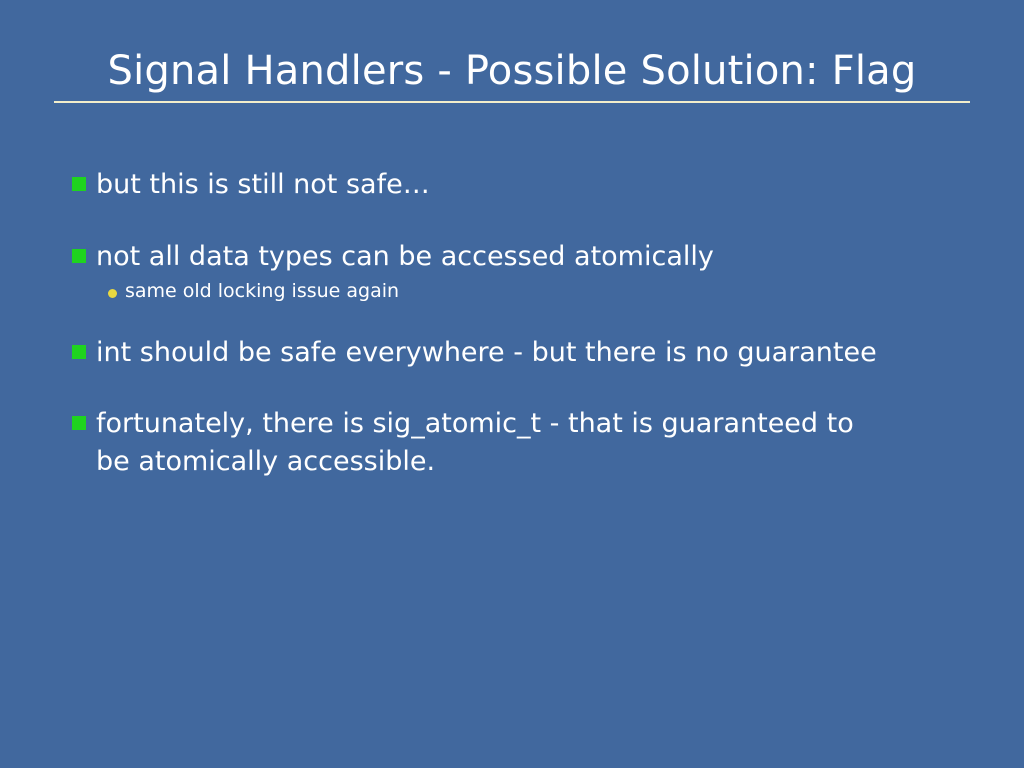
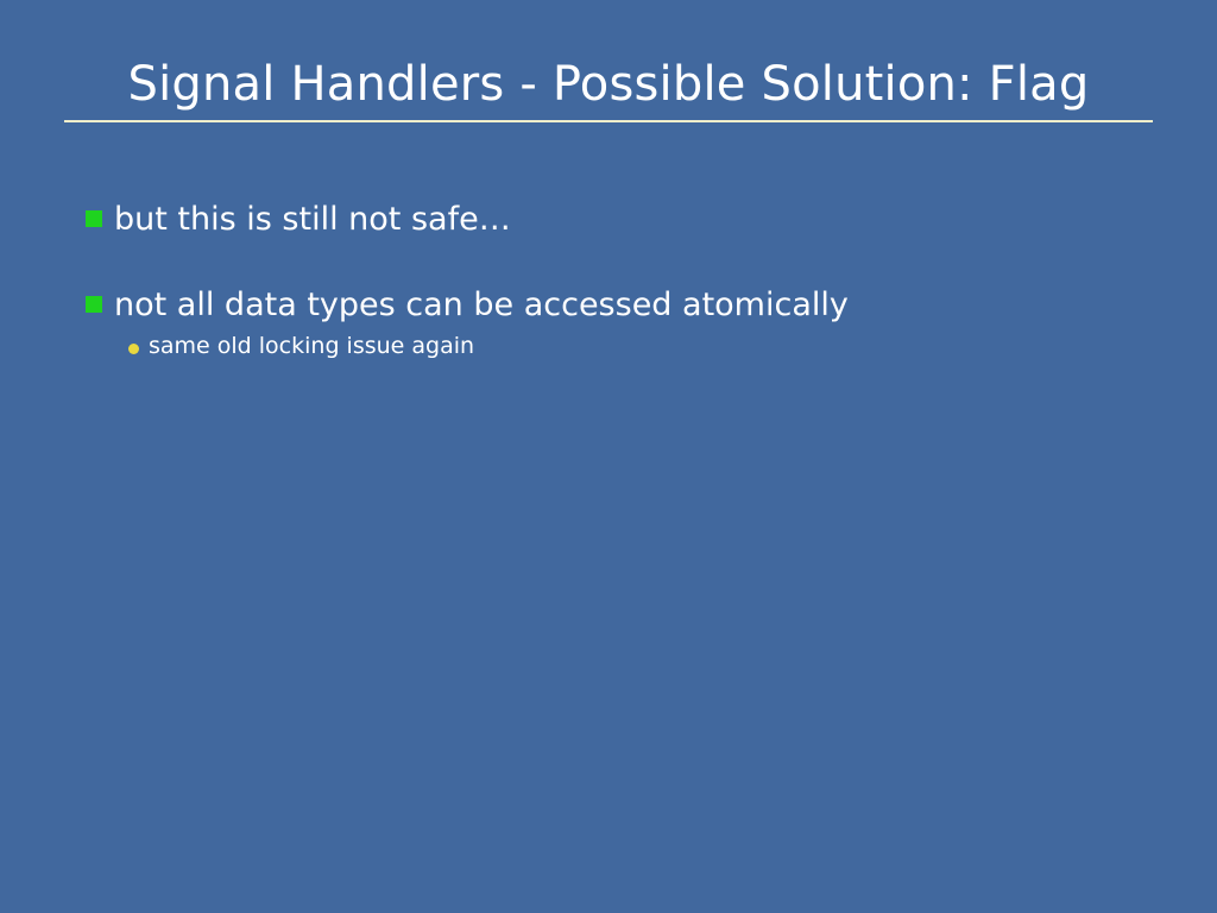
  Signal Handlers - Possible Solution: Flag
  but this is still not safe…
  not all data types can be accessed atomically
  same old locking issue again
- int should be safe everywhere - but there is no guarantee
- fortunately, there is sig_atomic_t - that is guaranteed to be atomically accessible.
